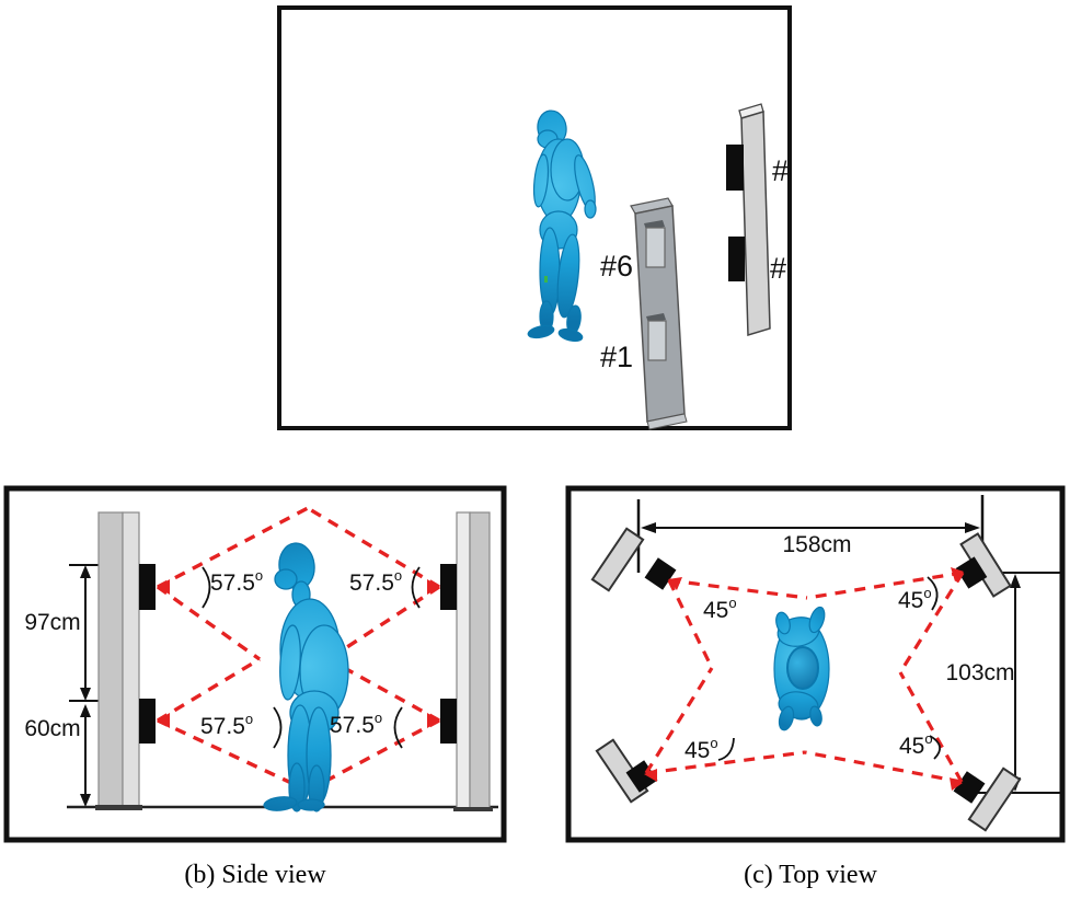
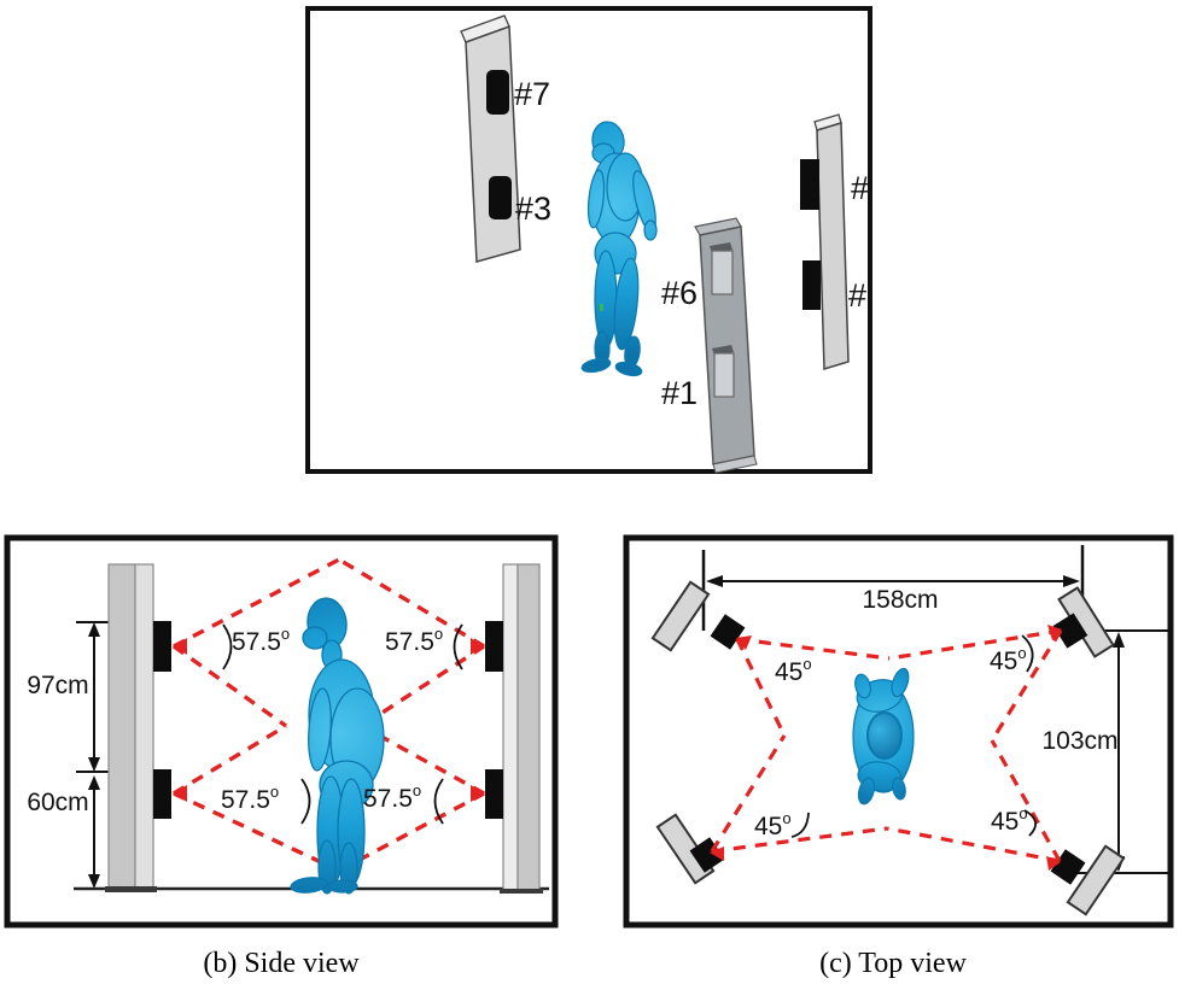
+ #7
+ #3
  #6
  #1
  97cm
  60cm
  57.5o
  57.5o
  57.5o
  57.5o
  (b) Side view
  158cm
  103cm
  45o
  45o
  45o
  45o
  (c) Top view
